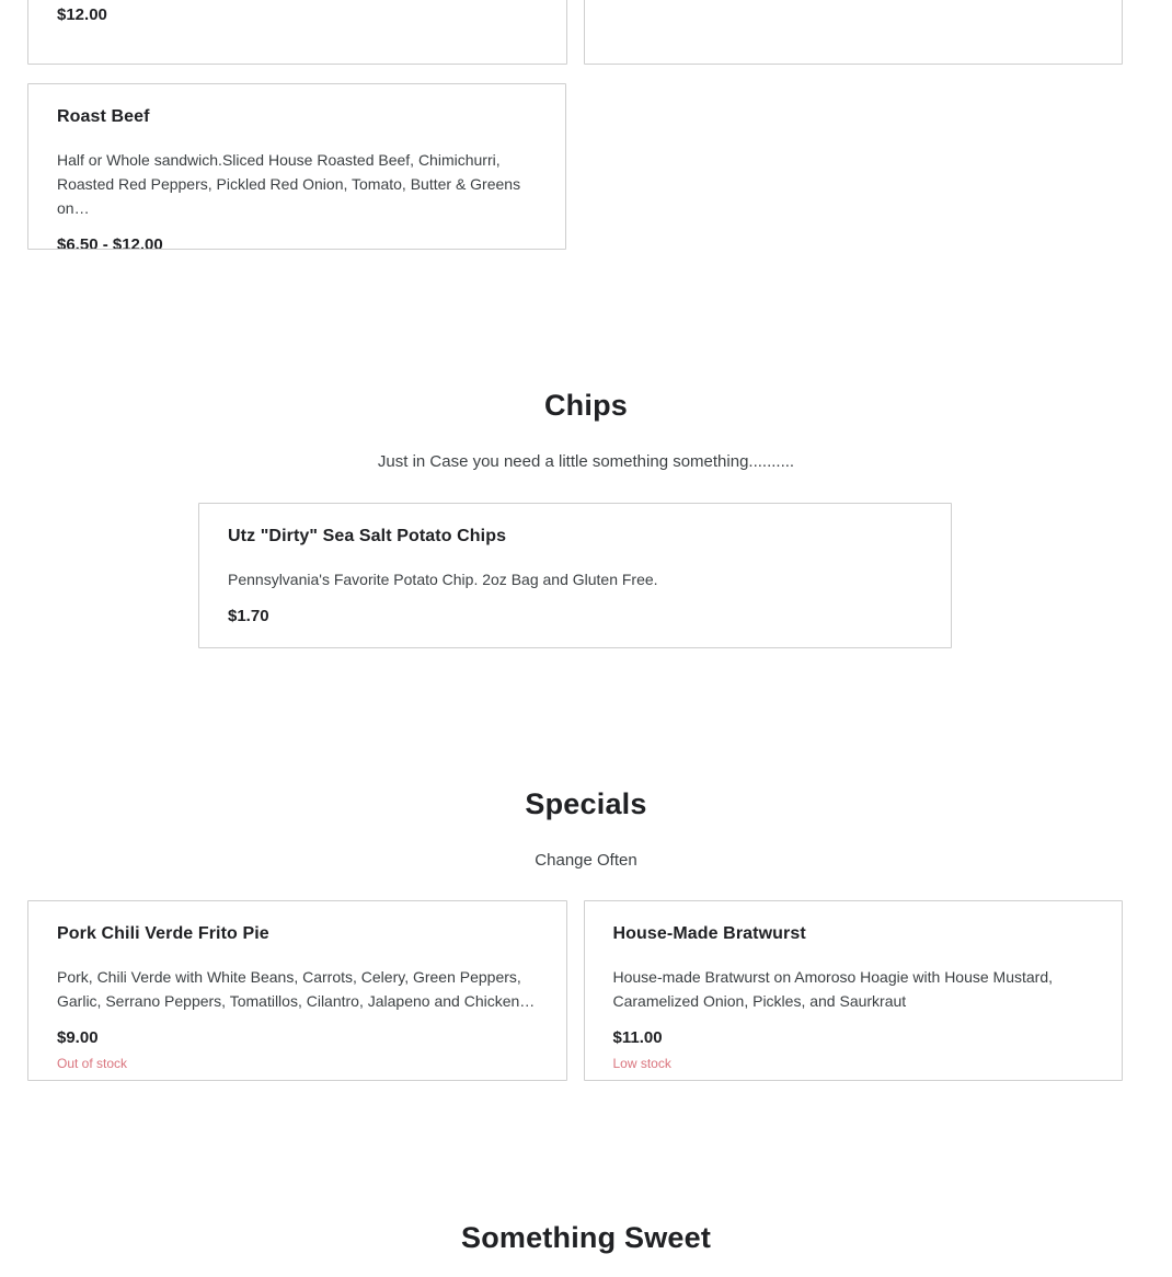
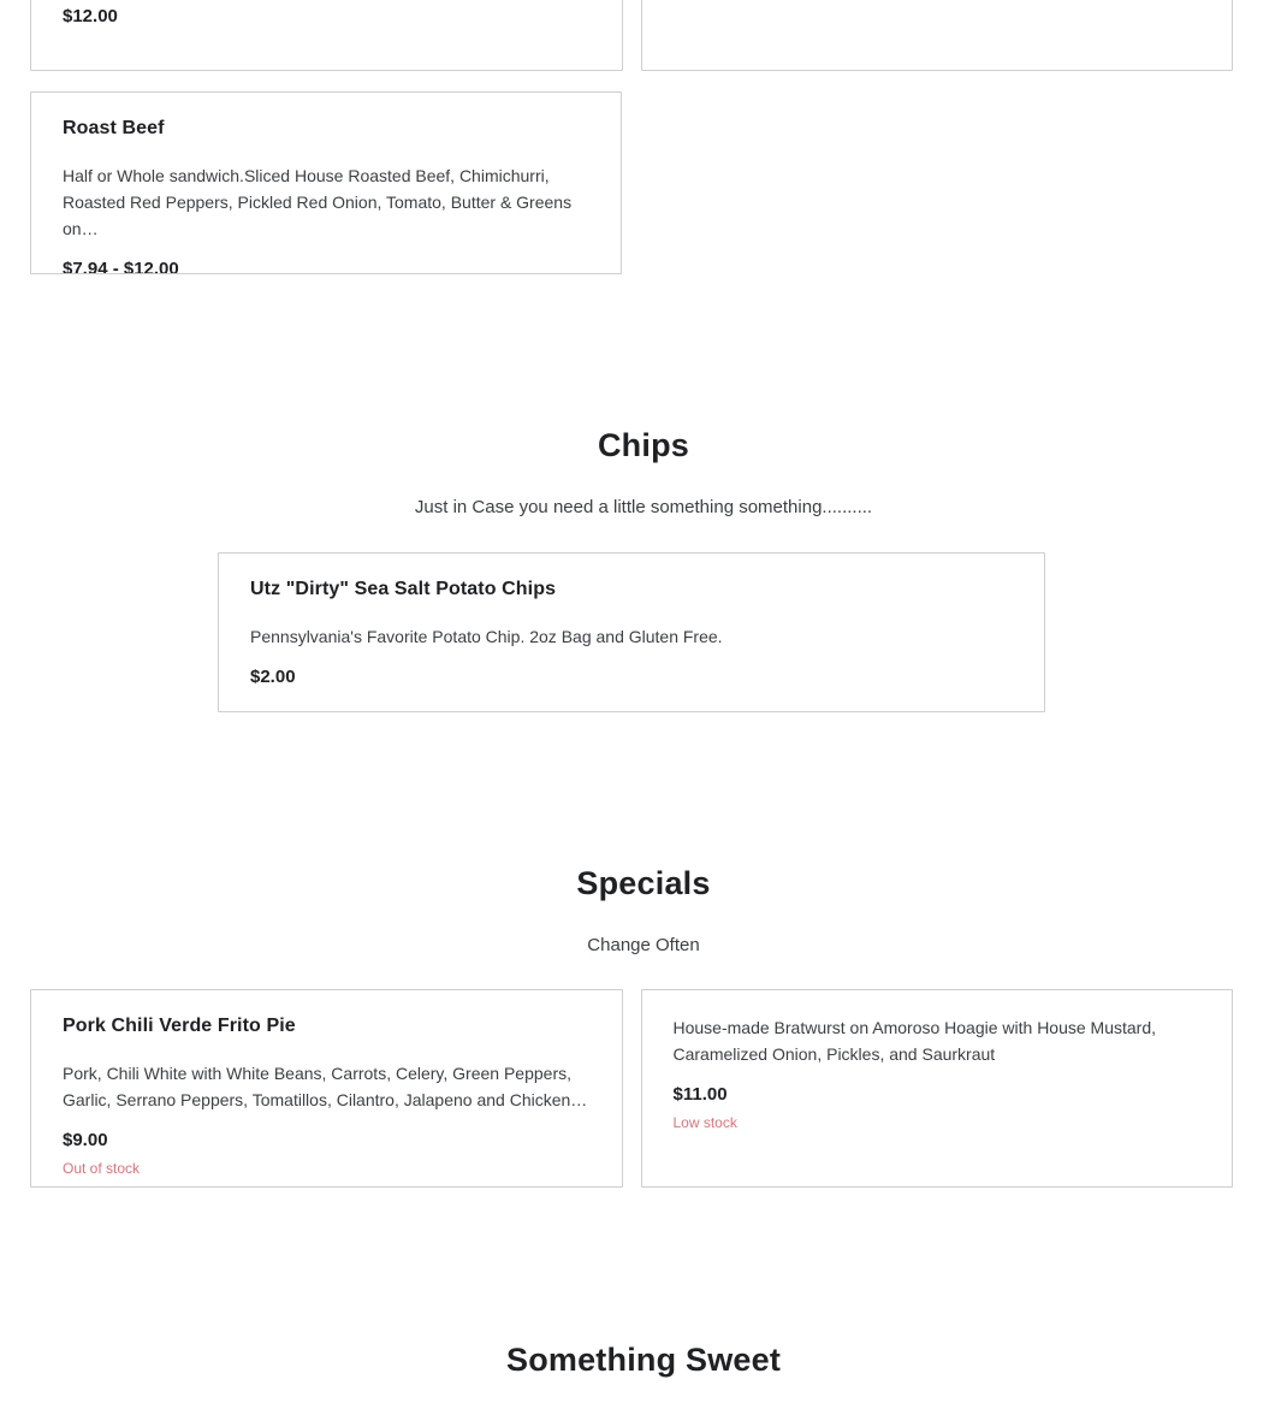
  $12.00
  Roast Beef
  Half or Whole sandwich.Sliced House Roasted Beef, Chimichurri, Roasted Red Peppers, Pickled Red Onion, Tomato, Butter & Greens on…
- $6.50 - $12.00
+ $7.94 - $12.00
  Chips
  Just in Case you need a little something something..........
  Utz "Dirty" Sea Salt Potato Chips
  Pennsylvania's Favorite Potato Chip. 2oz Bag and Gluten Free.
- $1.70
+ $2.00
  Specials
  Change Often
  Pork Chili Verde Frito Pie
- Pork, Chili Verde with White Beans, Carrots, Celery, Green Peppers, Garlic, Serrano Peppers, Tomatillos, Cilantro, Jalapeno and Chicken…
+ Pork, Chili White with White Beans, Carrots, Celery, Green Peppers, Garlic, Serrano Peppers, Tomatillos, Cilantro, Jalapeno and Chicken…
  $9.00
  Out of stock
- House-Made Bratwurst
  House-made Bratwurst on Amoroso Hoagie with House Mustard, Caramelized Onion, Pickles, and Saurkraut
  $11.00
  Low stock
  Something Sweet
